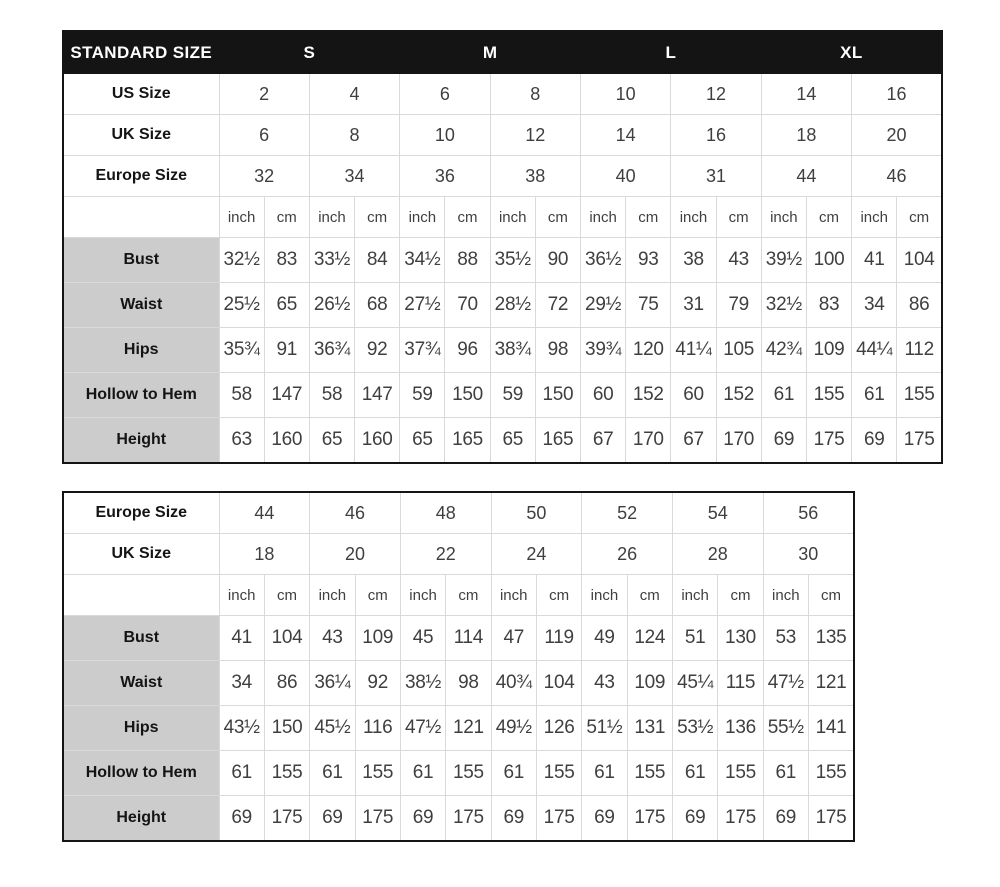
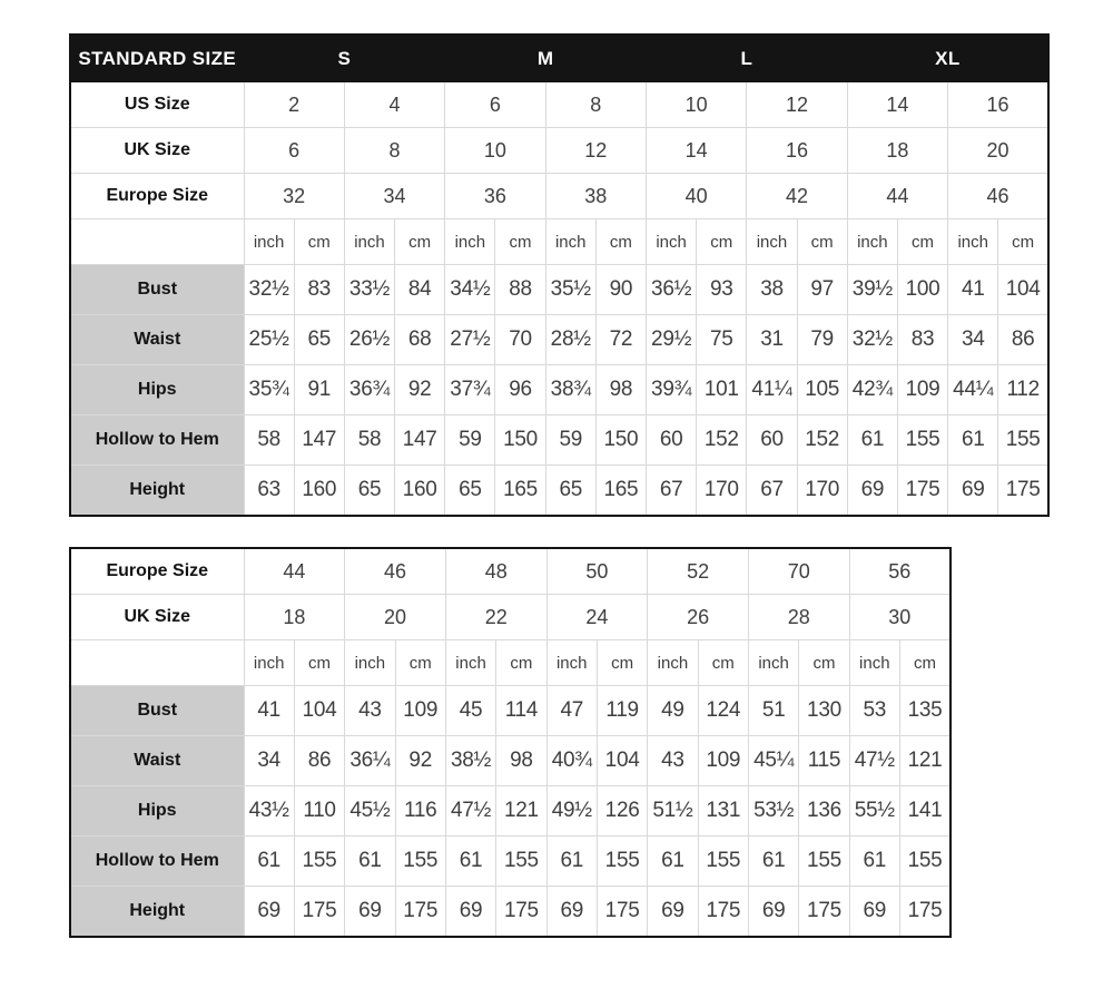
  STANDARD SIZE	S	M	L	XL
  US Size	2	4	6	8	10	12	14	16
  UK Size	6	8	10	12	14	16	18	20
- Europe Size	32	34	36	38	40	31	44	46
+ Europe Size	32	34	36	38	40	42	44	46
  	inch	cm	inch	cm	inch	cm	inch	cm	inch	cm	inch	cm	inch	cm	inch	cm
- Bust	32½	83	33½	84	34½	88	35½	90	36½	93	38	43	39½	100	41	104
+ Bust	32½	83	33½	84	34½	88	35½	90	36½	93	38	97	39½	100	41	104
  Waist	25½	65	26½	68	27½	70	28½	72	29½	75	31	79	32½	83	34	86
- Hips	35¾	91	36¾	92	37¾	96	38¾	98	39¾	120	41¼	105	42¾	109	44¼	112
+ Hips	35¾	91	36¾	92	37¾	96	38¾	98	39¾	101	41¼	105	42¾	109	44¼	112
  Hollow to Hem	58	147	58	147	59	150	59	150	60	152	60	152	61	155	61	155
  Height	63	160	65	160	65	165	65	165	67	170	67	170	69	175	69	175
- Europe Size	44	46	48	50	52	54	56
+ Europe Size	44	46	48	50	52	70	56
  UK Size	18	20	22	24	26	28	30
  	inch	cm	inch	cm	inch	cm	inch	cm	inch	cm	inch	cm	inch	cm
  Bust	41	104	43	109	45	114	47	119	49	124	51	130	53	135
  Waist	34	86	36¼	92	38½	98	40¾	104	43	109	45¼	115	47½	121
- Hips	43½	150	45½	116	47½	121	49½	126	51½	131	53½	136	55½	141
+ Hips	43½	110	45½	116	47½	121	49½	126	51½	131	53½	136	55½	141
  Hollow to Hem	61	155	61	155	61	155	61	155	61	155	61	155	61	155
  Height	69	175	69	175	69	175	69	175	69	175	69	175	69	175
